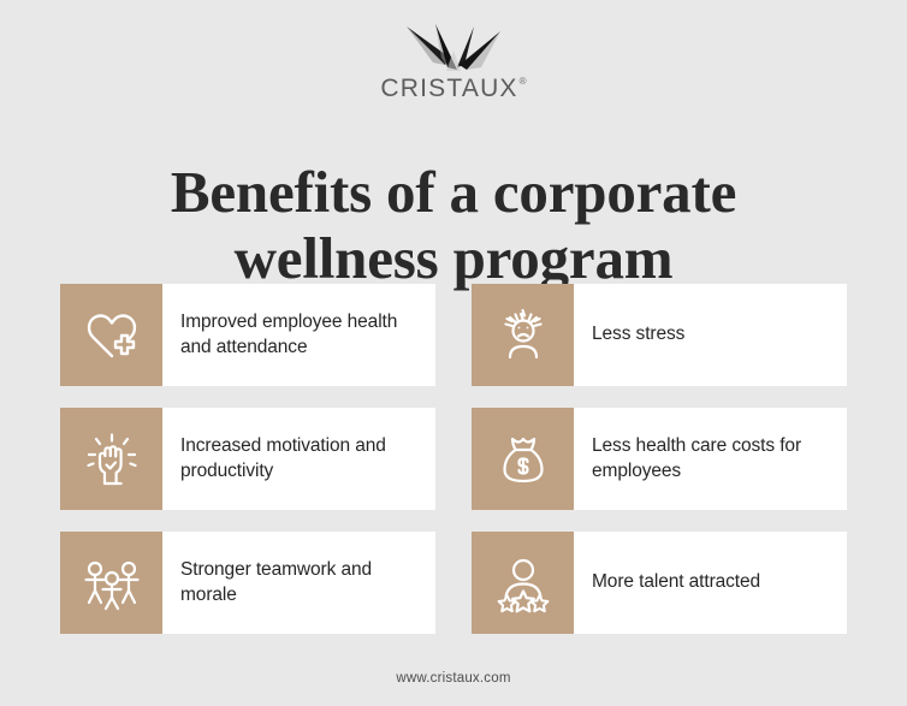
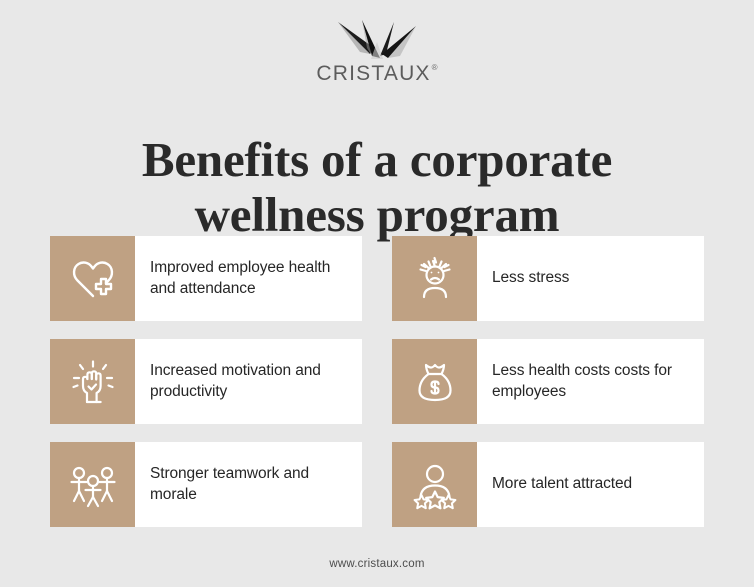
  CRISTAUX
  ®
  Benefits of a corporate
  wellness program
  Improved employee health and attendance
  Less stress
  Increased motivation and productivity
- Less health care costs for employees
+ Less health costs costs for employees
  Stronger teamwork and morale
  More talent attracted
  www.cristaux.com
